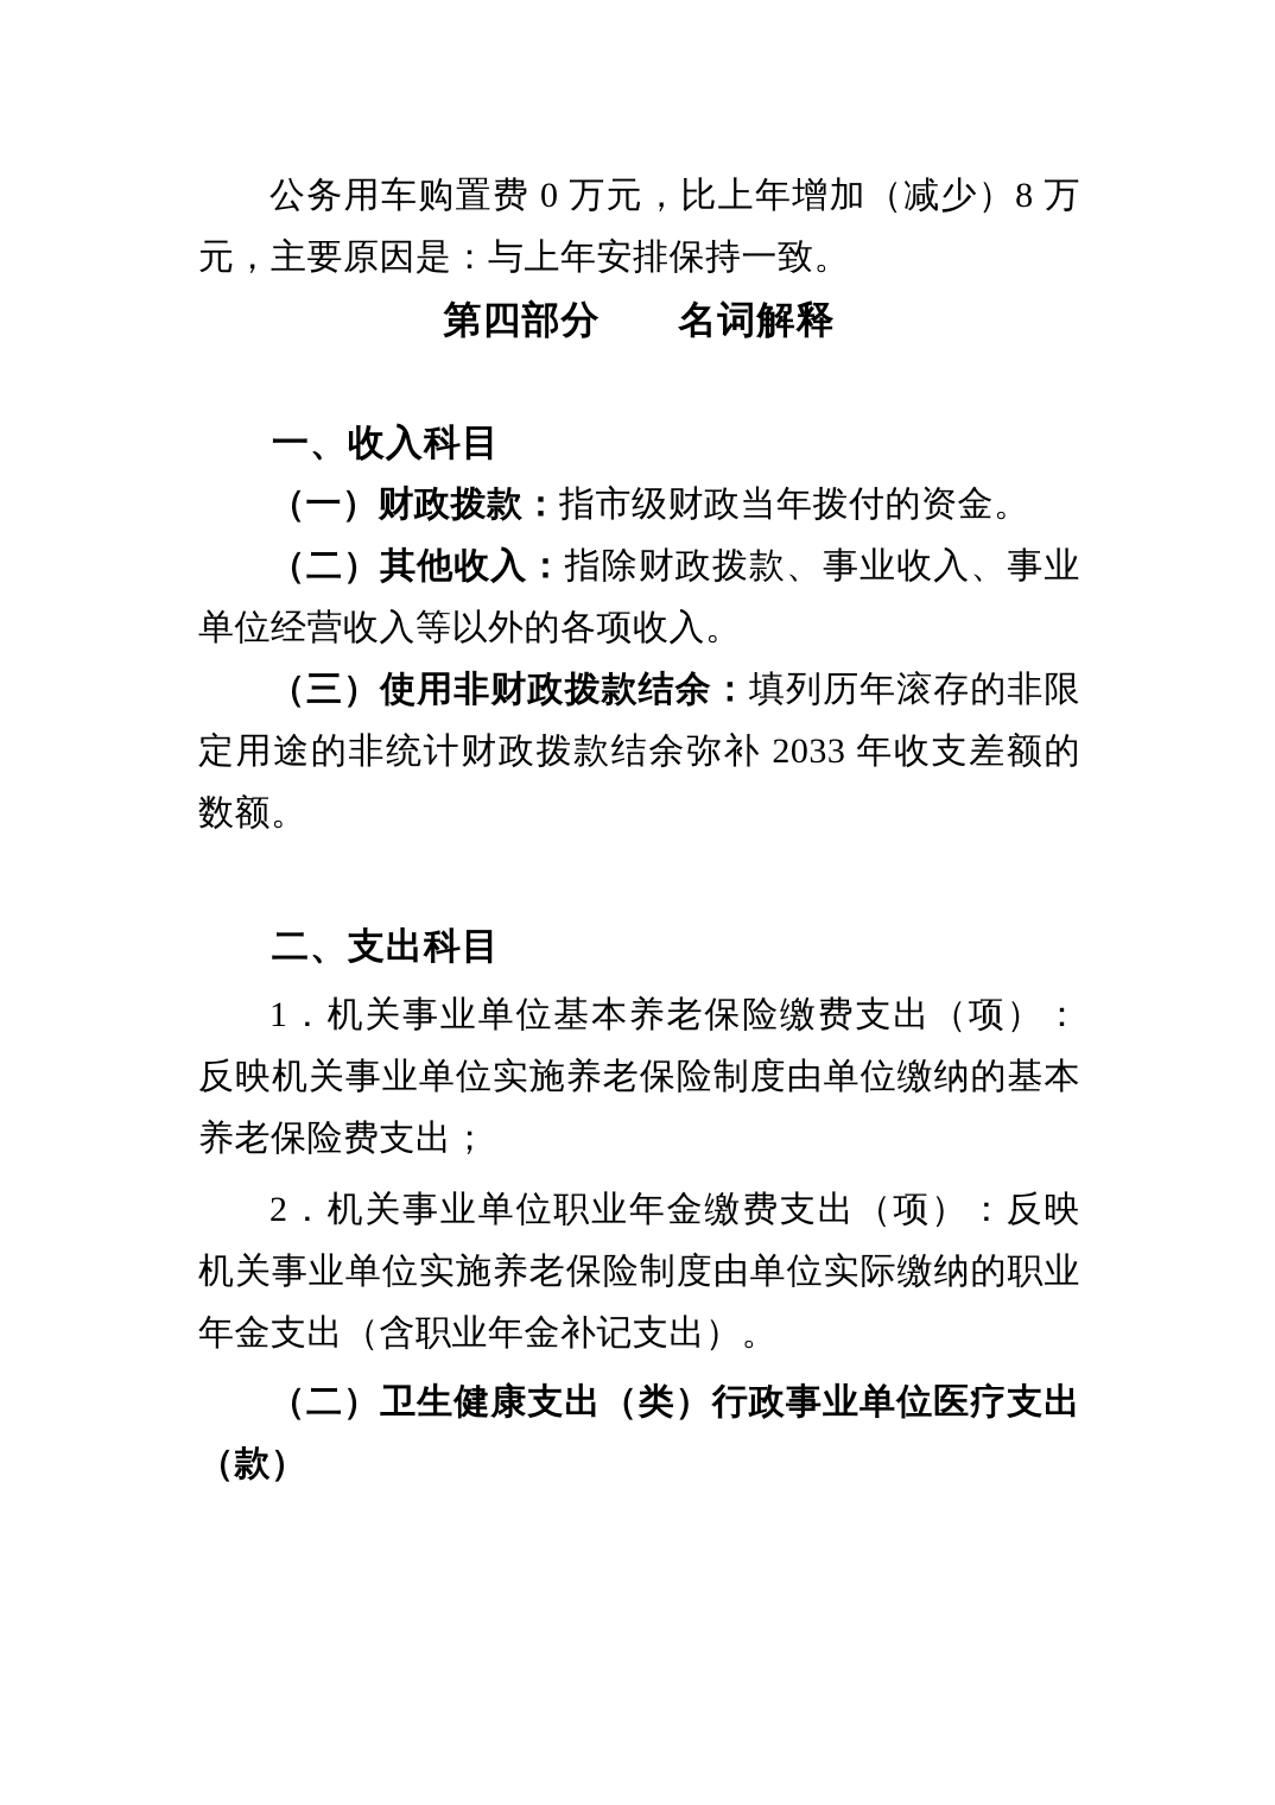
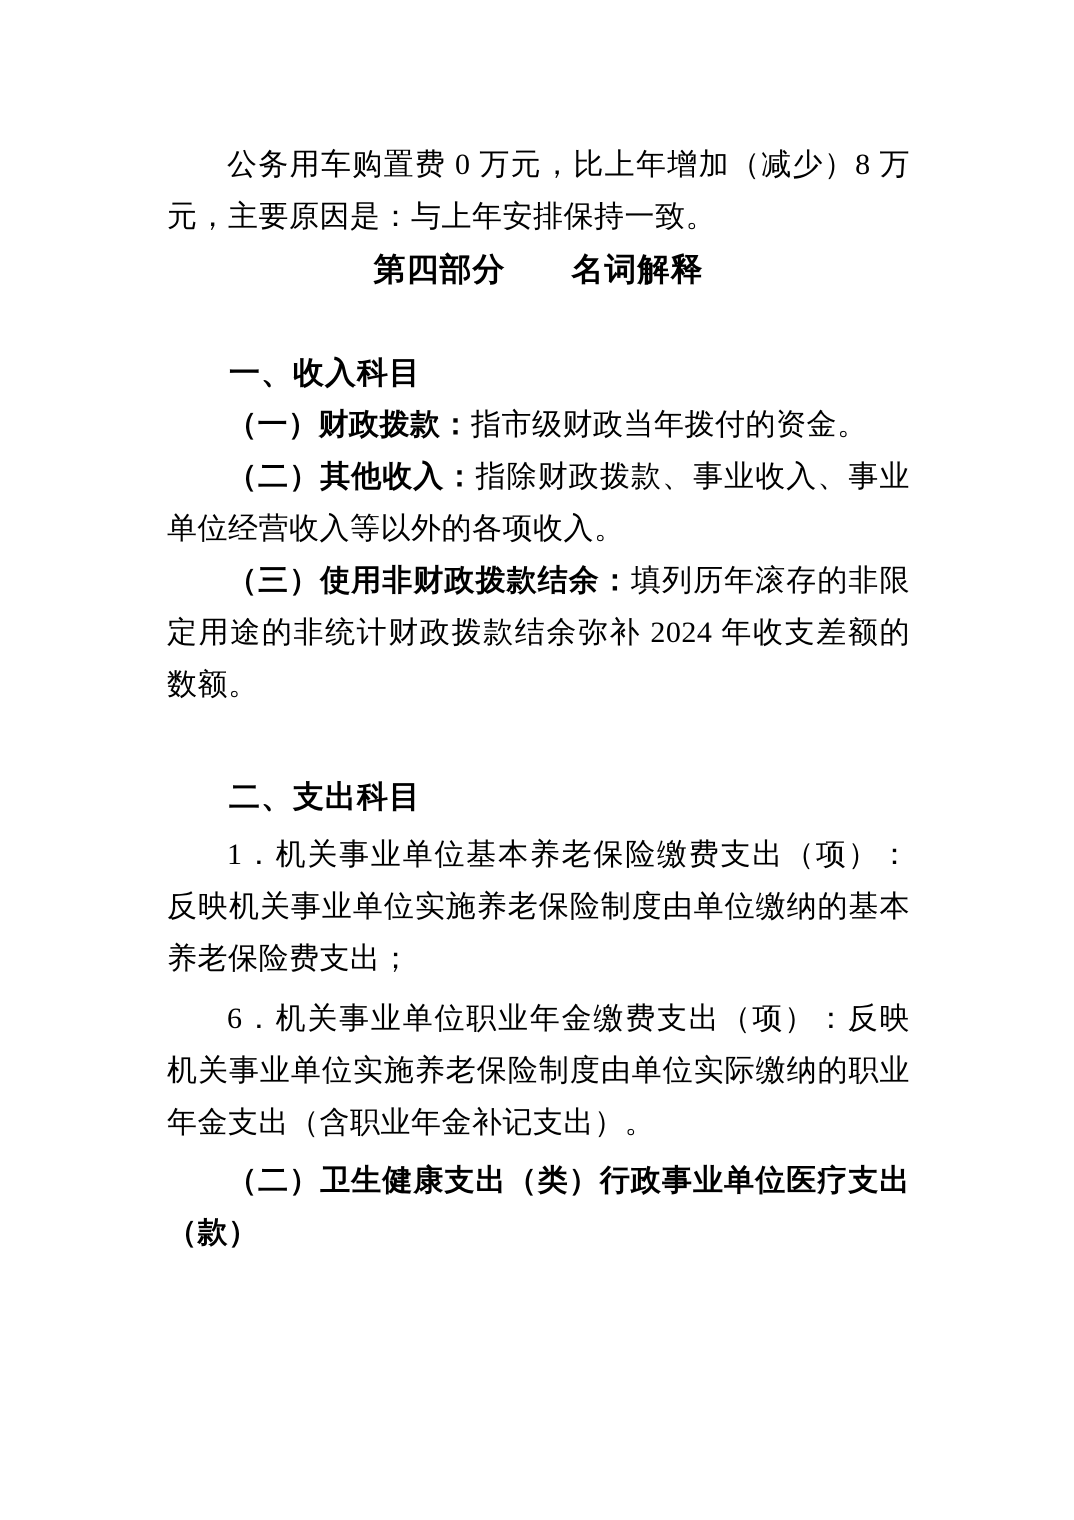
  公务用车购置费 0 万元，比上年增加（减少）8 万元，主要原因是：与上年安排保持一致。
  第四部分 名词解释
  一、收入科目
  （一）财政拨款：指市级财政当年拨付的资金。
  （二）其他收入：指除财政拨款、事业收入、事业单位经营收入等以外的各项收入。
- （三）使用非财政拨款结余：填列历年滚存的非限定用途的非统计财政拨款结余弥补 2033 年收支差额的数额。
+ （三）使用非财政拨款结余：填列历年滚存的非限定用途的非统计财政拨款结余弥补 2024 年收支差额的数额。
  二、支出科目
  1．机关事业单位基本养老保险缴费支出（项）：反映机关事业单位实施养老保险制度由单位缴纳的基本养老保险费支出；
- 2．机关事业单位职业年金缴费支出（项）：反映机关事业单位实施养老保险制度由单位实际缴纳的职业年金支出（含职业年金补记支出）。
+ 6．机关事业单位职业年金缴费支出（项）：反映机关事业单位实施养老保险制度由单位实际缴纳的职业年金支出（含职业年金补记支出）。
  （二）卫生健康支出（类）行政事业单位医疗支出（款）
